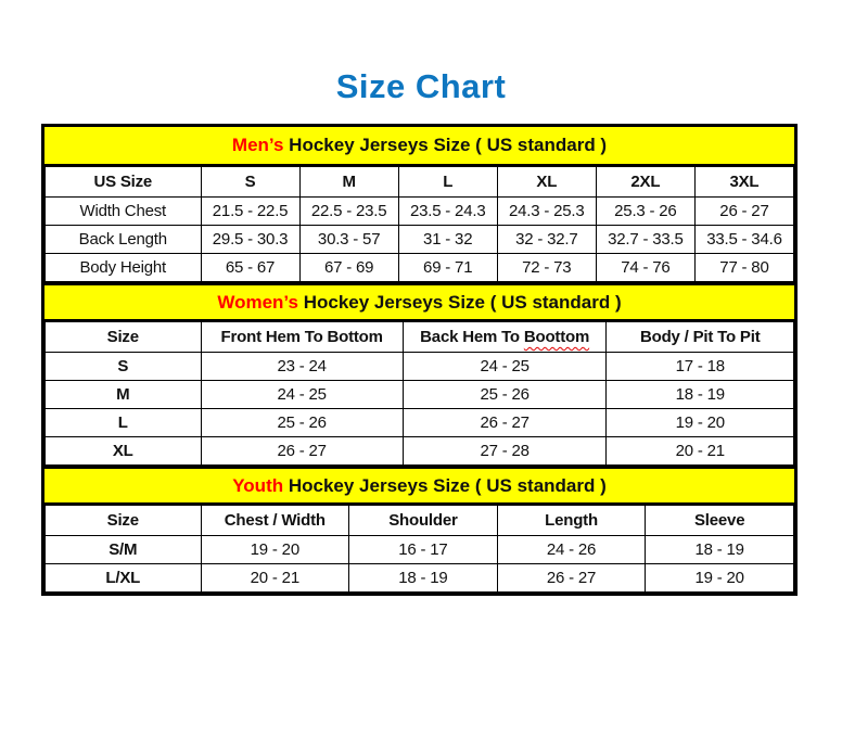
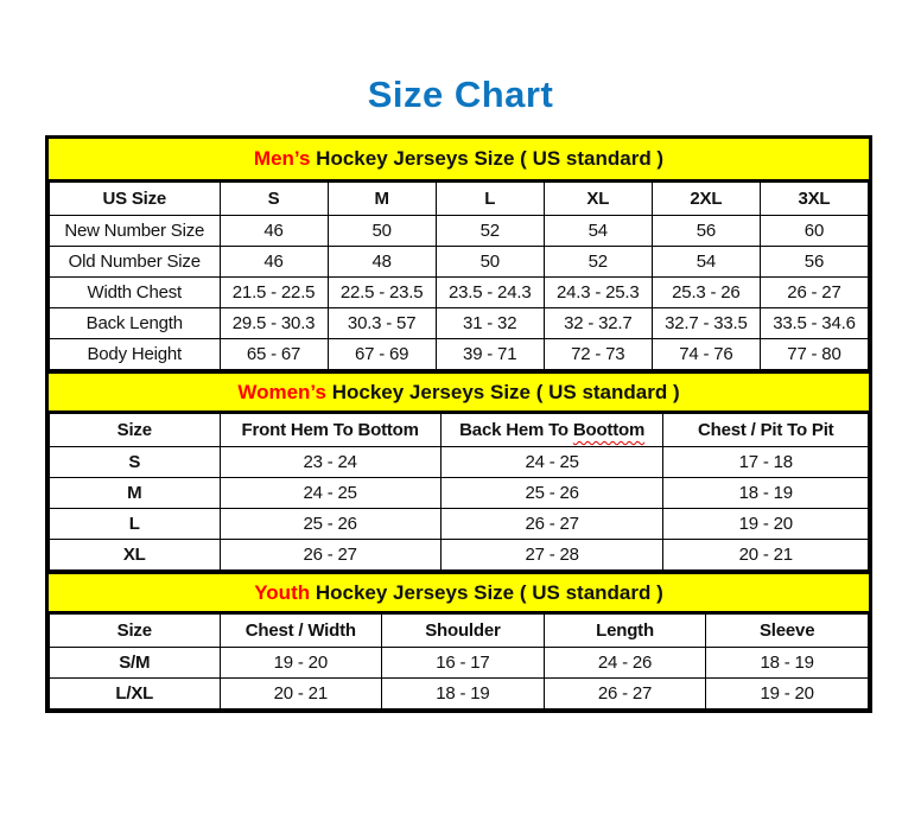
  Size Chart
  Men’s
  Hockey Jerseys Size ( US standard )
  US Size	S	M	L	XL	2XL	3XL
+ New Number Size	46	50	52	54	56	60
+ Old Number Size	46	48	50	52	54	56
  Width Chest	21.5 - 22.5	22.5 - 23.5	23.5 - 24.3	24.3 - 25.3	25.3 - 26	26 - 27
  Back Length	29.5 - 30.3	30.3 - 57	31 - 32	32 - 32.7	32.7 - 33.5	33.5 - 34.6
- Body Height	65 - 67	67 - 69	69 - 71	72 - 73	74 - 76	77 - 80
+ Body Height	65 - 67	67 - 69	39 - 71	72 - 73	74 - 76	77 - 80
  Women’s
  Hockey Jerseys Size ( US standard )
- Size	Front Hem To Bottom	Back Hem To Boottom	Body / Pit To Pit
+ Size	Front Hem To Bottom	Back Hem To Boottom	Chest / Pit To Pit
  S	23 - 24	24 - 25	17 - 18
  M	24 - 25	25 - 26	18 - 19
  L	25 - 26	26 - 27	19 - 20
  XL	26 - 27	27 - 28	20 - 21
  Youth
  Hockey Jerseys Size ( US standard )
  Size	Chest / Width	Shoulder	Length	Sleeve
  S/M	19 - 20	16 - 17	24 - 26	18 - 19
  L/XL	20 - 21	18 - 19	26 - 27	19 - 20
